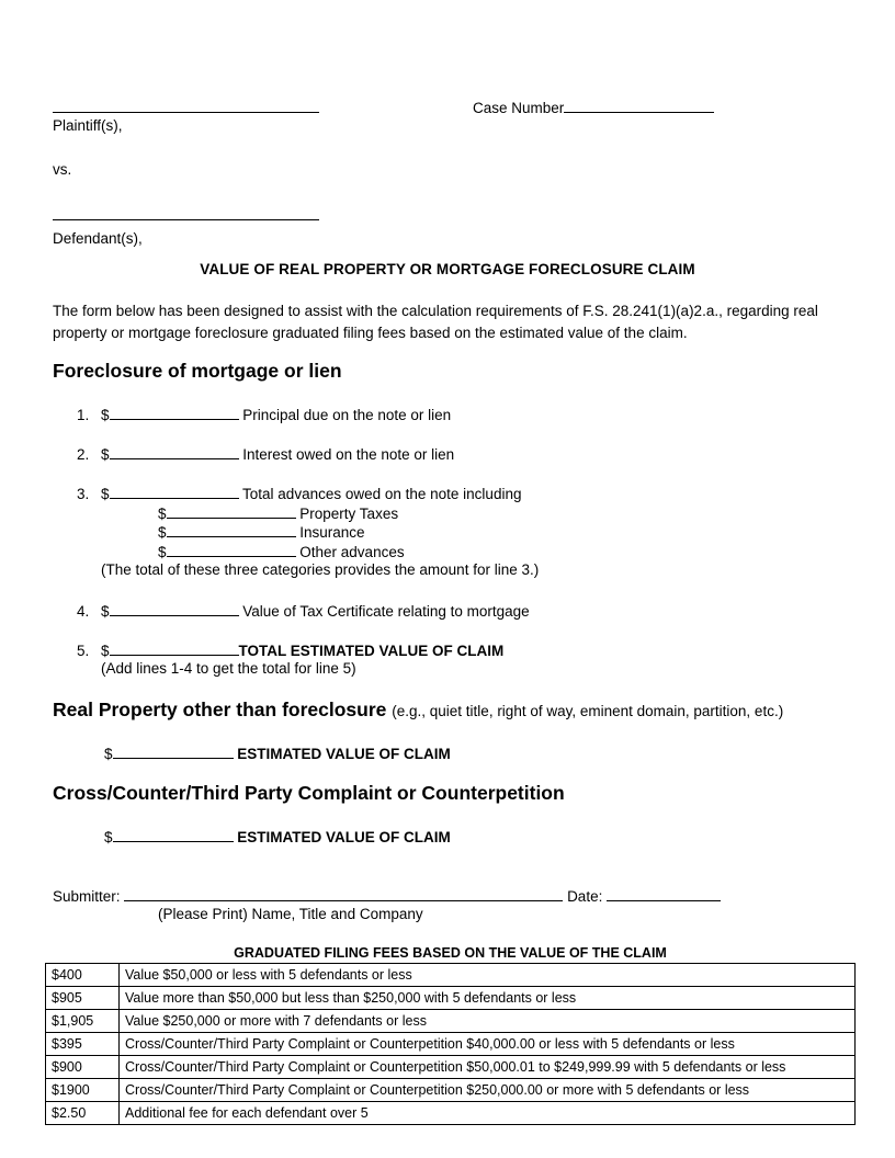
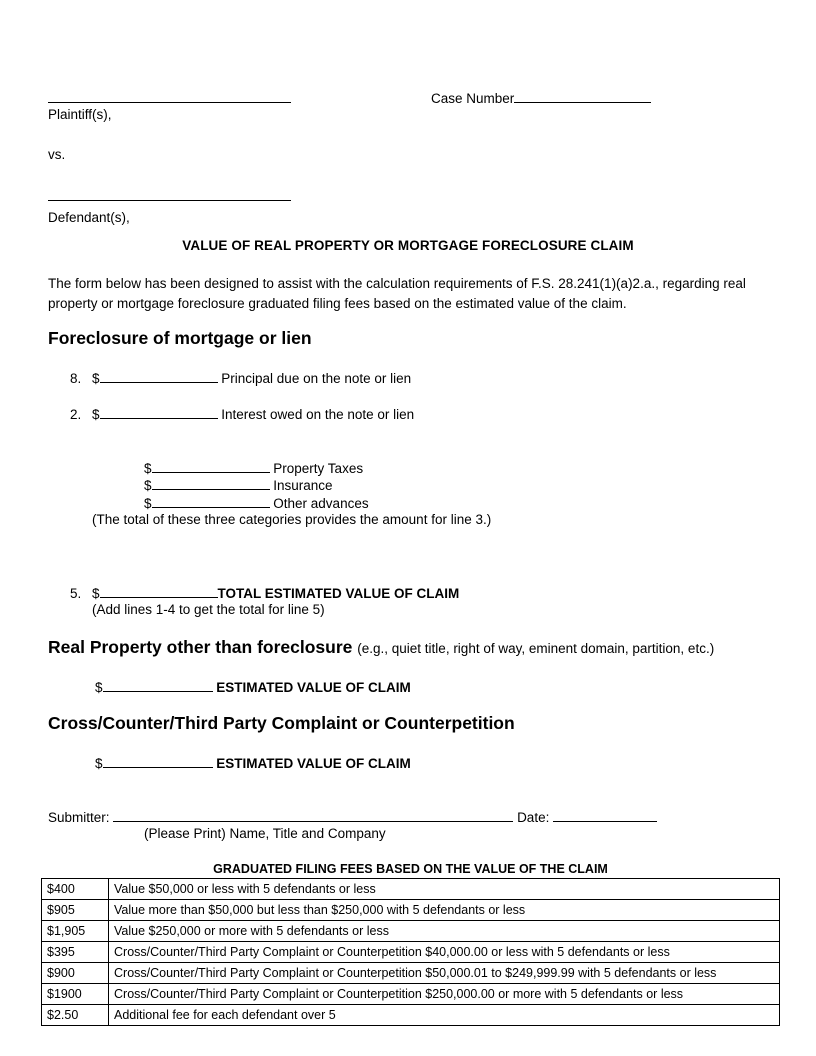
  Case Number
  Plaintiff(s),
  vs.
  Defendant(s),
  VALUE OF REAL PROPERTY OR MORTGAGE FORECLOSURE CLAIM
  The form below has been designed to assist with the calculation requirements of F.S. 28.241(1)(a)2.a., regarding real property or mortgage foreclosure graduated filing fees based on the estimated value of the claim.
  Foreclosure of mortgage or lien
- 1. $ Principal due on the note or lien
+ 8. $ Principal due on the note or lien
  2. $ Interest owed on the note or lien
- 3. $ Total advances owed on the note including
  $ Property Taxes
  $ Insurance
  $ Other advances
  (The total of these three categories provides the amount for line 3.)
- 4. $ Value of Tax Certificate relating to mortgage
  5. $ TOTAL ESTIMATED VALUE OF CLAIM
  (Add lines 1-4 to get the total for line 5)
  Real Property other than foreclosure (e.g., quiet title, right of way, eminent domain, partition, etc.)
  $ ESTIMATED VALUE OF CLAIM
  Cross/Counter/Third Party Complaint or Counterpetition
  $ ESTIMATED VALUE OF CLAIM
  Submitter: Date:
  (Please Print) Name, Title and Company
  GRADUATED FILING FEES BASED ON THE VALUE OF THE CLAIM
  $400	Value $50,000 or less with 5 defendants or less
  $905	Value more than $50,000 but less than $250,000 with 5 defendants or less
- $1,905	Value $250,000 or more with 7 defendants or less
+ $1,905	Value $250,000 or more with 5 defendants or less
  $395	Cross/Counter/Third Party Complaint or Counterpetition $40,000.00 or less with 5 defendants or less
  $900	Cross/Counter/Third Party Complaint or Counterpetition $50,000.01 to $249,999.99 with 5 defendants or less
  $1900	Cross/Counter/Third Party Complaint or Counterpetition $250,000.00 or more with 5 defendants or less
  $2.50	Additional fee for each defendant over 5
